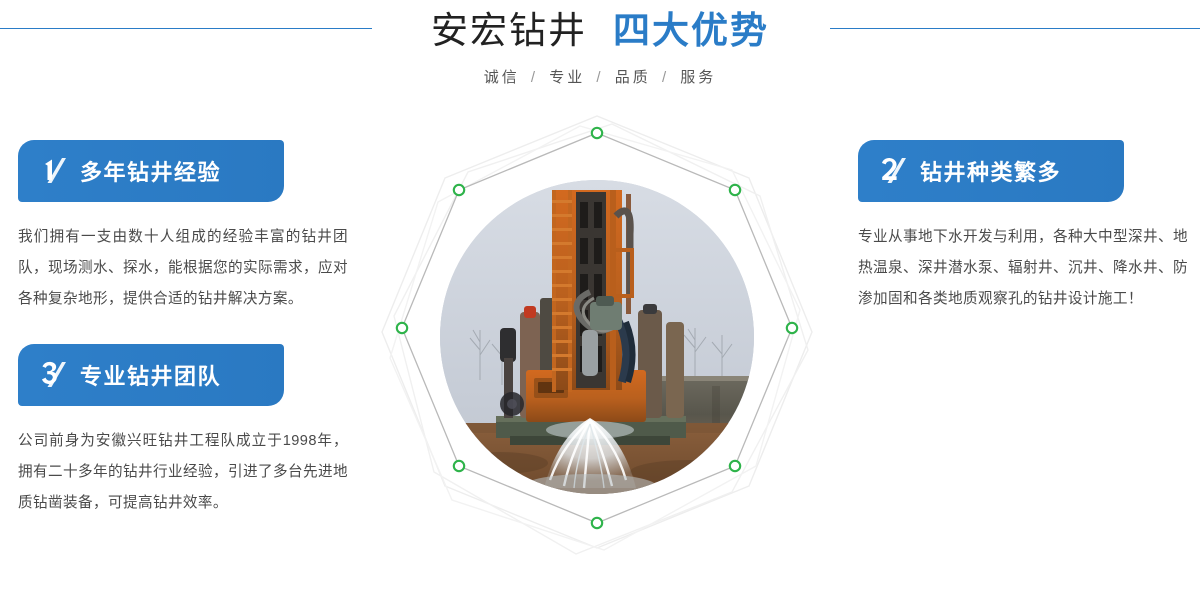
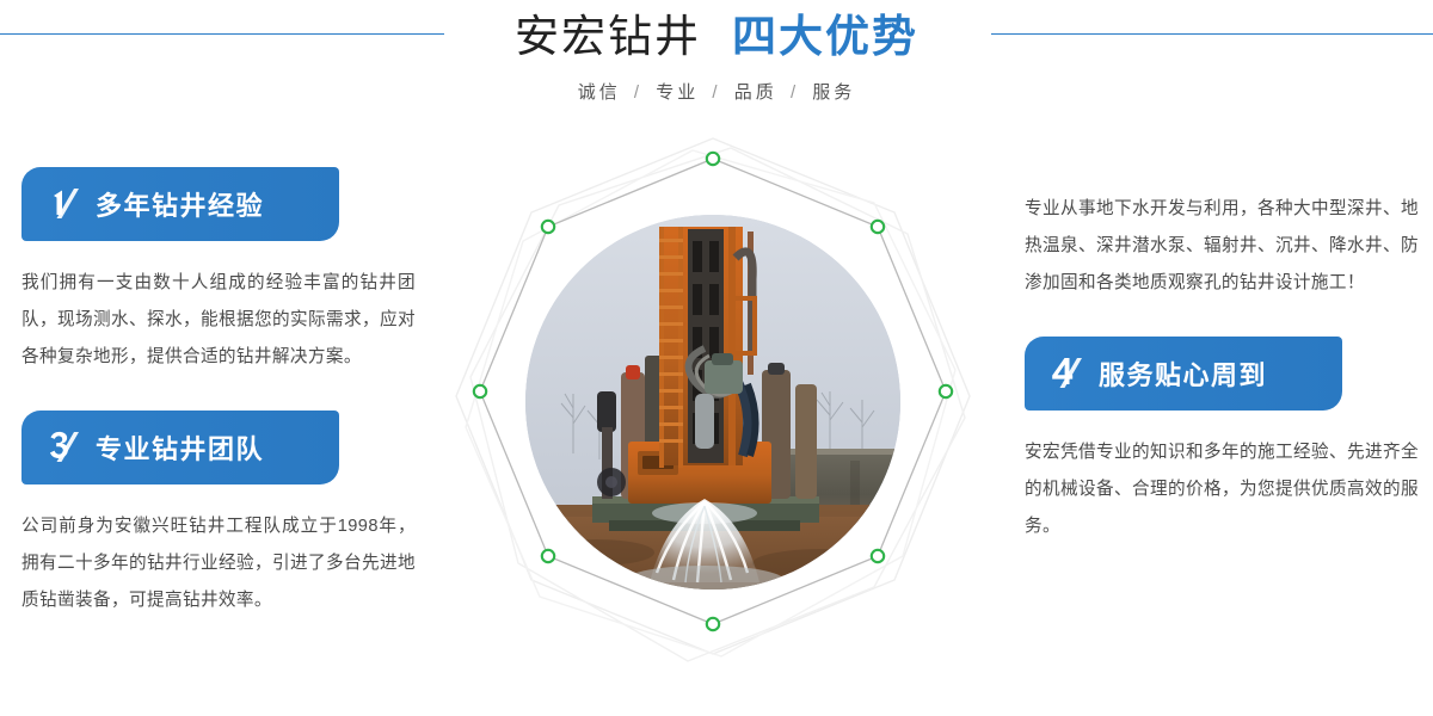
  安宏钻井 四大优势
  诚信 / 专业 / 品质 / 服务
  多年钻井经验
  我们拥有一支由数十人组成的经验丰富的钻井团队，现场测水、探水，能根据您的实际需求，应对各种复杂地形，提供合适的钻井解决方案。
  专业钻井团队
  公司前身为安徽兴旺钻井工程队成立于1998年，拥有二十多年的钻井行业经验，引进了多台先进地质钻凿装备，可提高钻井效率。
- 钻井种类繁多
  专业从事地下水开发与利用，各种大中型深井、地热温泉、深井潜水泵、辐射井、沉井、降水井、防渗加固和各类地质观察孔的钻井设计施工！
+ 服务贴心周到
+ 安宏凭借专业的知识和多年的施工经验、先进齐全的机械设备、合理的价格，为您提供优质高效的服务。
